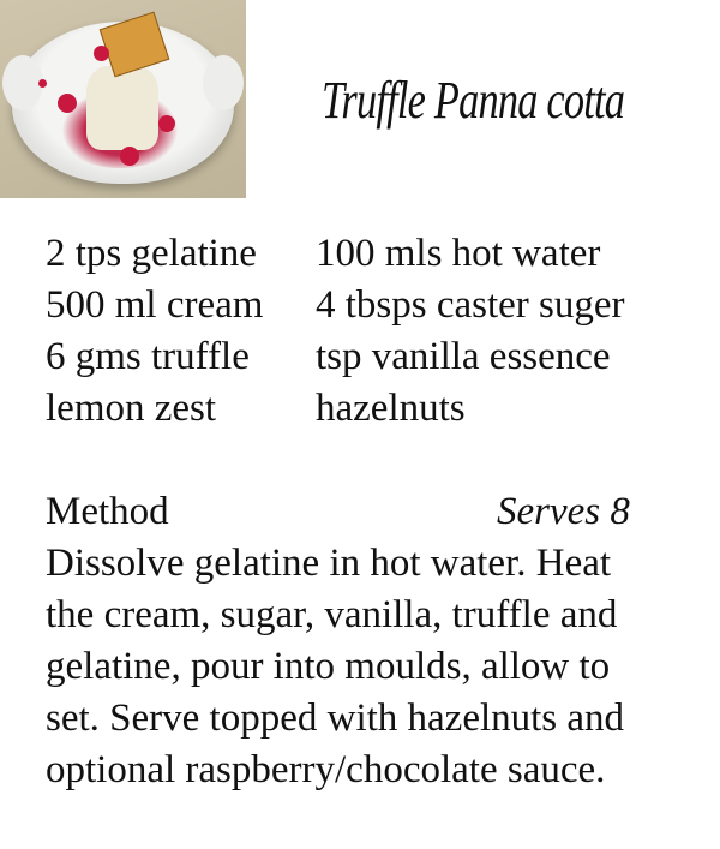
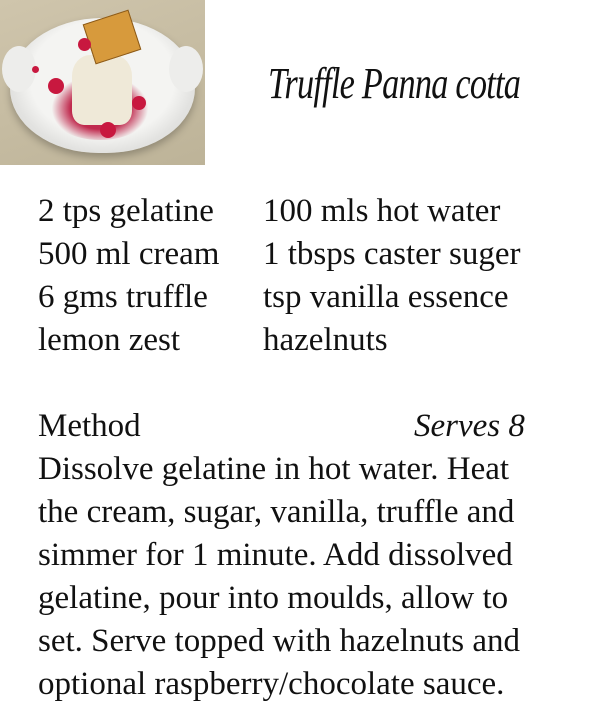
  Truffle Panna cotta
  2 tps gelatine
  100 mls hot water
  500 ml cream
- 4 tbsps caster suger
+ 1 tbsps caster suger
  6 gms truffle
  tsp vanilla essence
  lemon zest
  hazelnuts
  Method
  Serves 8
  Dissolve gelatine in hot water. Heat
  the cream, sugar, vanilla, truffle and
+ simmer for 1 minute. Add dissolved
  gelatine, pour into moulds, allow to
  set. Serve topped with hazelnuts and
  optional raspberry/chocolate sauce.
